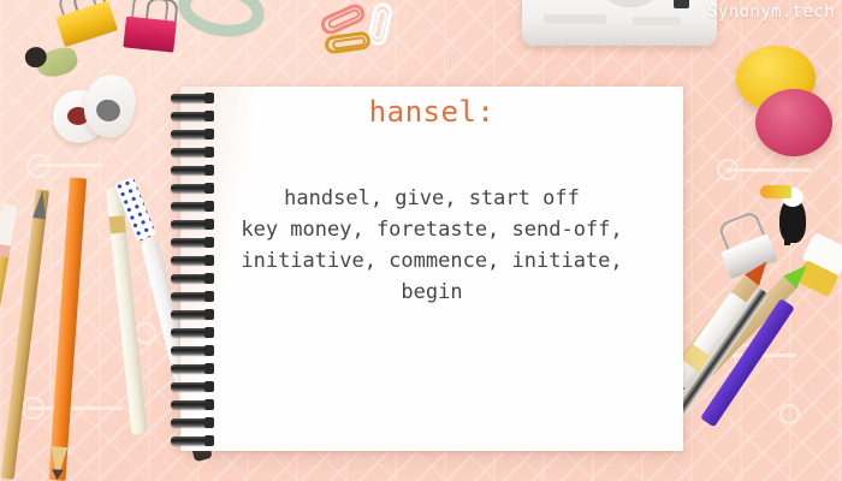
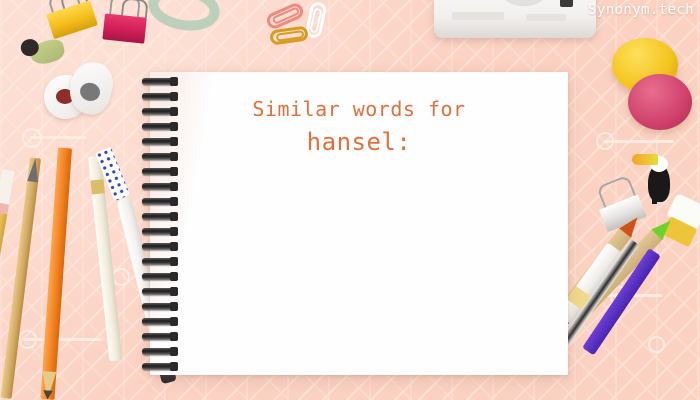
+ Similar words for
  hansel:
- handsel, give, start off
- key money, foretaste, send-off,
- initiative, commence, initiate,
- begin
  Synonym.tech
